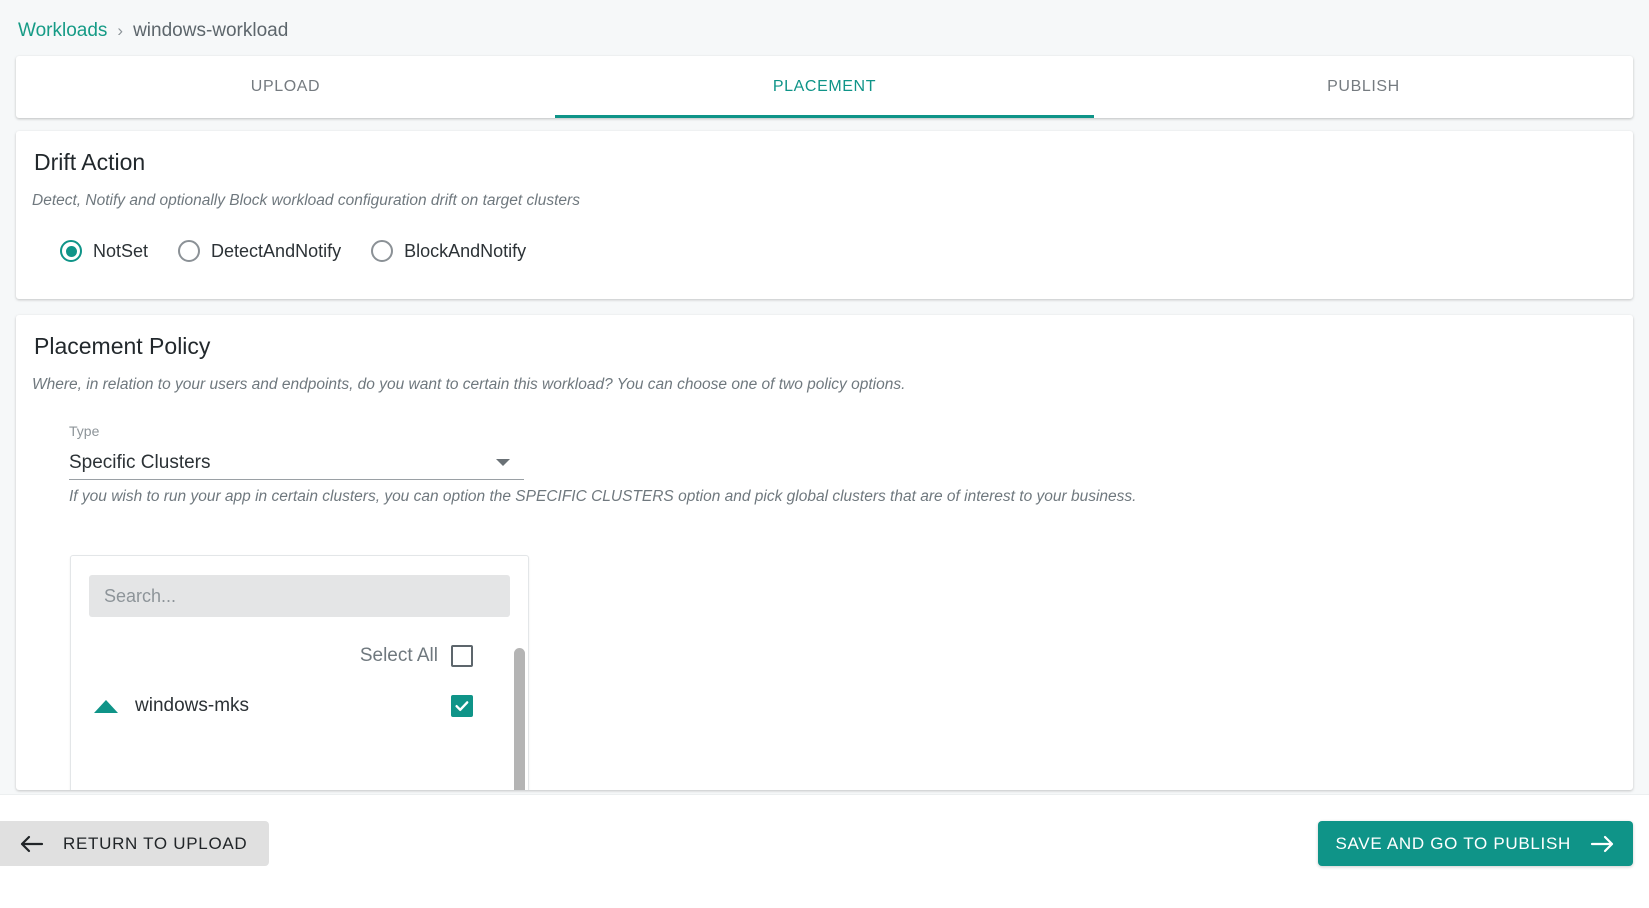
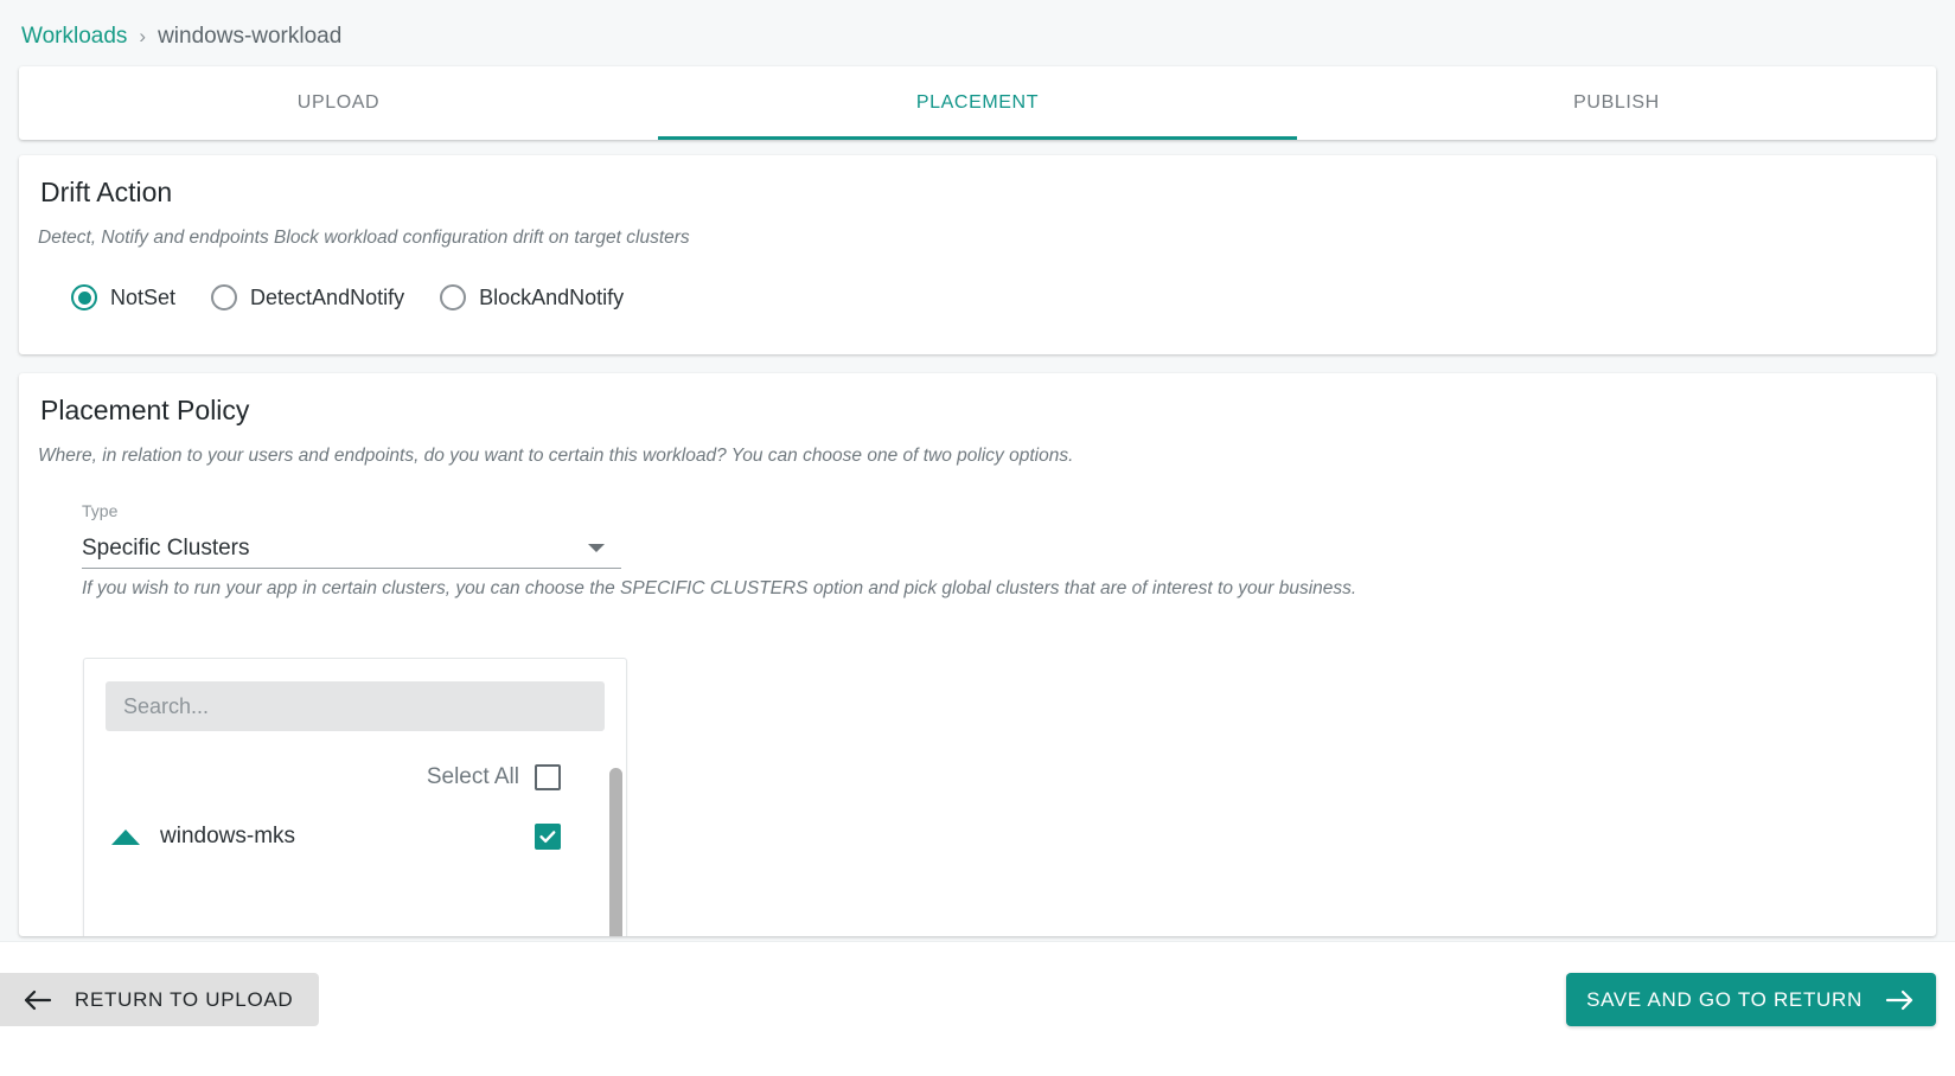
  Workloads
  ›
  windows-workload
  UPLOAD
  PLACEMENT
  PUBLISH
  Drift Action
- Detect, Notify and optionally Block workload configuration drift on target clusters
+ Detect, Notify and endpoints Block workload configuration drift on target clusters
  NotSet
  DetectAndNotify
  BlockAndNotify
  Placement Policy
  Where, in relation to your users and endpoints, do you want to certain this workload? You can choose one of two policy options.
  Type
  Specific Clusters
- If you wish to run your app in certain clusters, you can option the SPECIFIC CLUSTERS option and pick global clusters that are of interest to your business.
+ If you wish to run your app in certain clusters, you can choose the SPECIFIC CLUSTERS option and pick global clusters that are of interest to your business.
  Search...
  Select All
  windows-mks
  RETURN TO UPLOAD
- SAVE AND GO TO PUBLISH
+ SAVE AND GO TO RETURN
